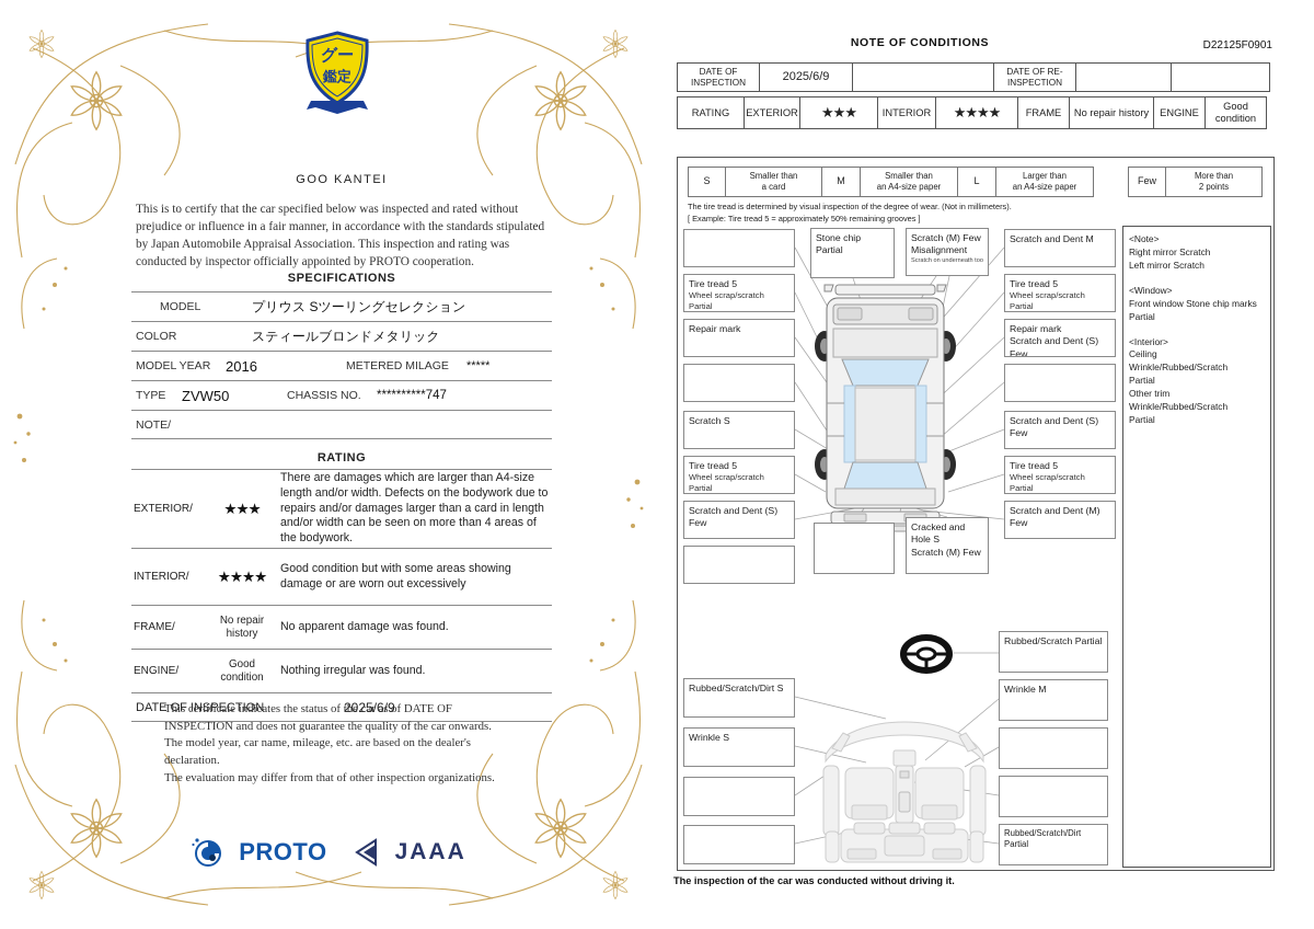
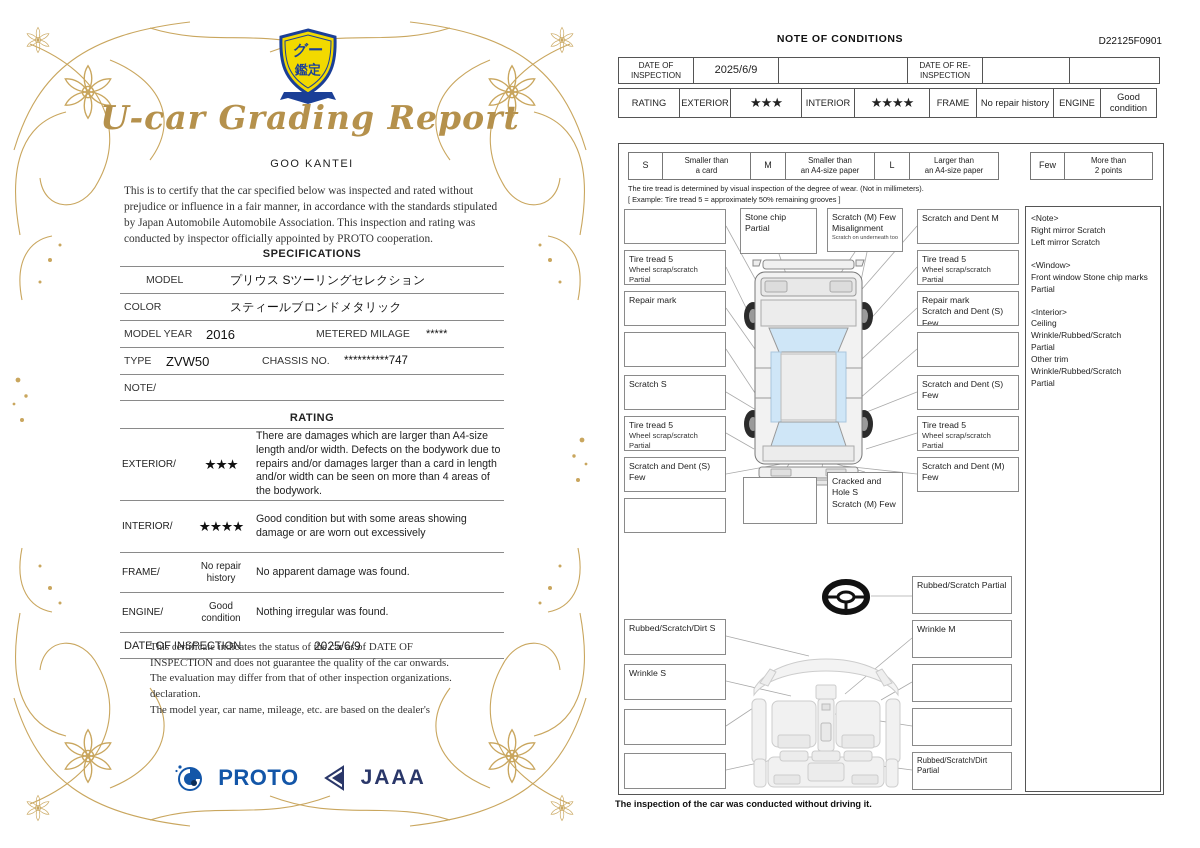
  グー
  鑑定
+ U-car Grading Report
  GOO KANTEI
- This is to certify that the car specified below was inspected and rated without prejudice or influence in a fair manner, in accordance with the standards stipulated by Japan Automobile Appraisal Association. This inspection and rating was conducted by inspector officially appointed by PROTO cooperation.
+ This is to certify that the car specified below was inspected and rated without prejudice or influence in a fair manner, in accordance with the standards stipulated by Japan Automobile Automobile Association. This inspection and rating was conducted by inspector officially appointed by PROTO cooperation.
  SPECIFICATIONS
  MODEL
  プリウス Sツーリングセレクション
  COLOR
  スティールブロンドメタリック
  MODEL YEAR
  2016
  METERED MILAGE
  *****
  TYPE
  ZVW50
  CHASSIS NO.
  **********747
  NOTE/
  RATING
  EXTERIOR/
  ★★★
  There are damages which are larger than A4-size length and/or width. Defects on the bodywork due to repairs and/or damages larger than a card in length and/or width can be seen on more than 4 areas of the bodywork.
  INTERIOR/
  ★★★★
  Good condition but with some areas showing damage or are worn out excessively
  FRAME/
  No repair history
  No apparent damage was found.
  ENGINE/
  Good condition
  Nothing irregular was found.
  DATE OF INSPECTION
  2025/6/9
  This certificate indicates the status of the car as of DATE OF
  INSPECTION and does not guarantee the quality of the car onwards.
- The model year, car name, mileage, etc. are based on the dealer's
+ The evaluation may differ from that of other inspection organizations.
  declaration.
- The evaluation may differ from that of other inspection organizations.
+ The model year, car name, mileage, etc. are based on the dealer's
  PROTO
  JAAA
  NOTE OF CONDITIONS
  D22125F0901
  DATE OF INSPECTION
  2025/6/9
  DATE OF RE-INSPECTION
  RATING
  EXTERIOR
  ★★★
  INTERIOR
  ★★★★
  FRAME
  No repair history
  ENGINE
  Good condition
  S
  Smaller than
  a card
  M
  Smaller than
  an A4-size paper
  L
  Larger than
  an A4-size paper
  Few
  More than
  2 points
  The tire tread is determined by visual inspection of the degree of wear. (Not in millimeters).
  [ Example: Tire tread 5 = approximately 50% remaining grooves ]
  Tire tread 5
  Wheel scrap/scratch Partial
  Repair mark
  Scratch S
  Tire tread 5
  Wheel scrap/scratch Partial
  Scratch and Dent (S) Few
  Stone chip Partial
  Scratch (M) Few
  Misalignment
  Cracked and Hole S
  Scratch (M) Few
  Scratch and Dent M
  Tire tread 5
  Wheel scrap/scratch Partial
  Repair mark
  Scratch and Dent (S) Few
  Scratch and Dent (S) Few
  Tire tread 5
  Wheel scrap/scratch Partial
  Scratch and Dent (M) Few
  Rubbed/Scratch/Dirt S
  Wrinkle S
  Rubbed/Scratch Partial
  Wrinkle M
  Rubbed/Scratch/Dirt Partial
  <Note>
  Right mirror Scratch
  Left mirror Scratch
  <Window>
  Front window Stone chip marks
  Partial
  <Interior>
  Ceiling
  Wrinkle/Rubbed/Scratch
  Partial
  Other trim
  Wrinkle/Rubbed/Scratch
  Partial
  The inspection of the car was conducted without driving it.
